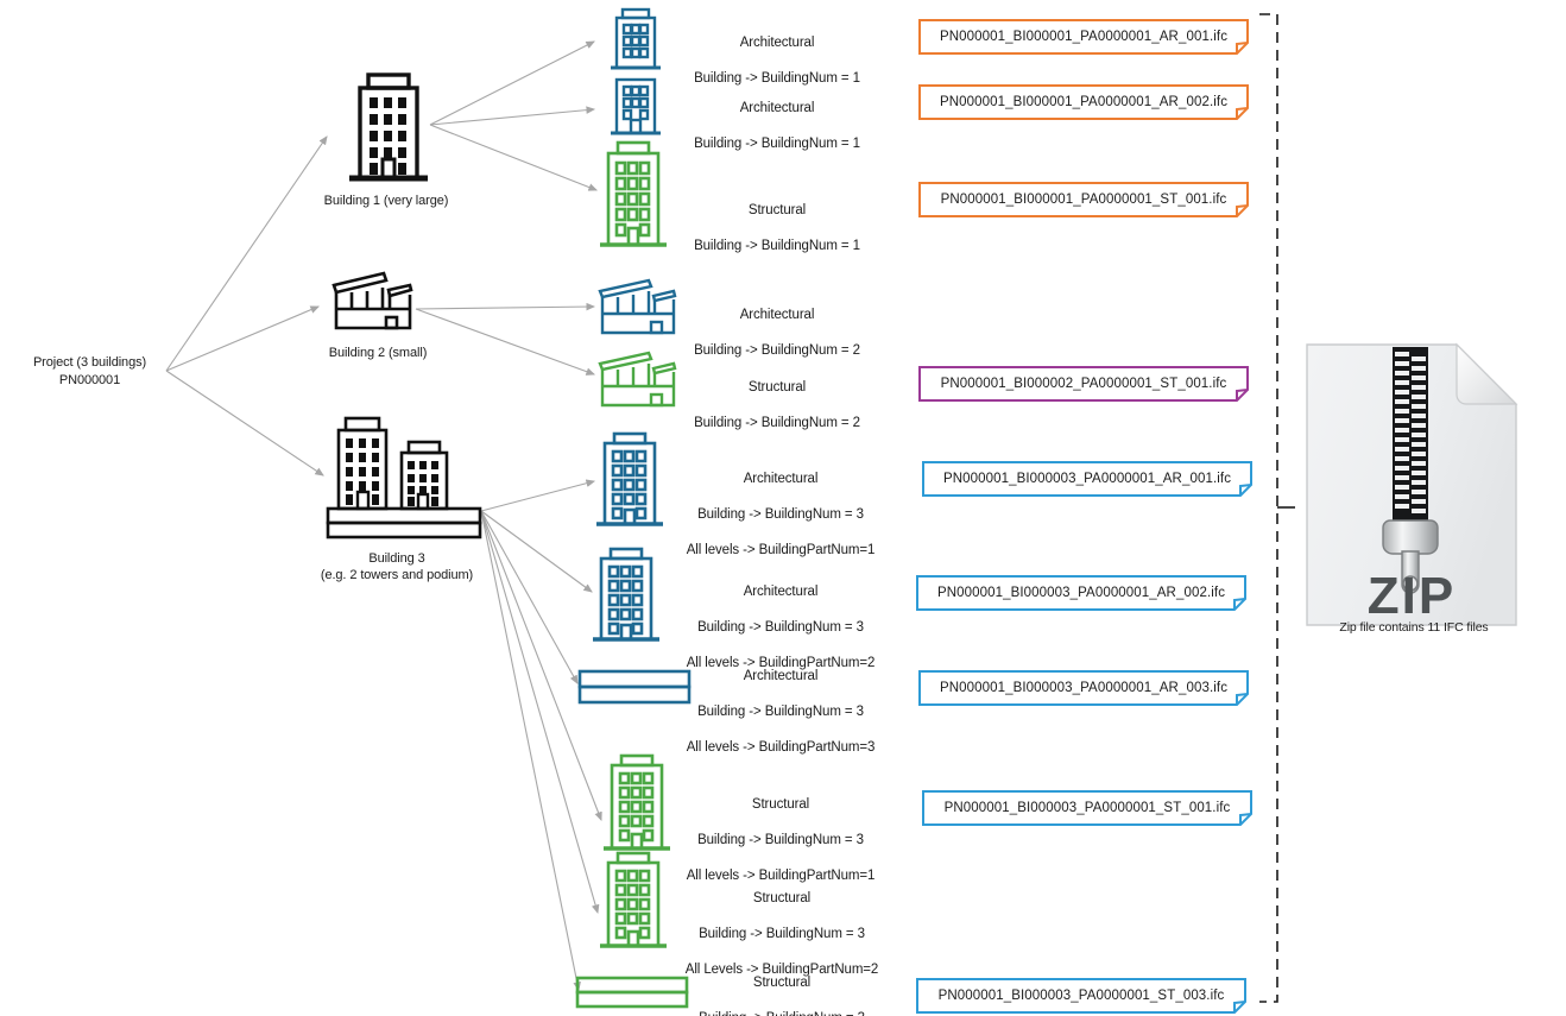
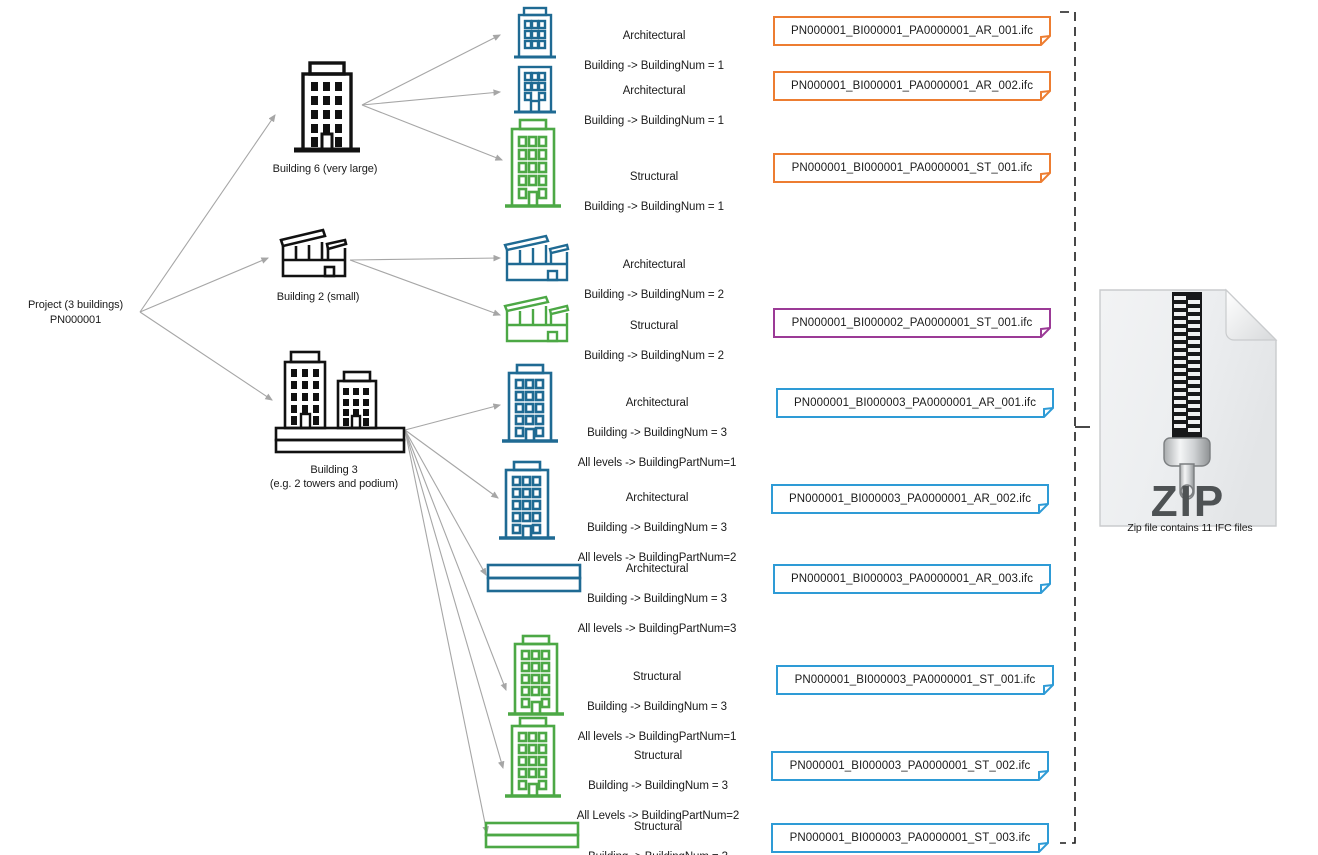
  Project (3 buildings)
  PN000001
- Building 1 (very large)
+ Building 6 (very large)
  Building 2 (small)
  Building 3
  (e.g. 2 towers and podium)
  Architectural
  Building -> BuildingNum = 1
  PN000001_BI000001_PA0000001_AR_001.ifc
  Architectural
  Building -> BuildingNum = 1
  PN000001_BI000001_PA0000001_AR_002.ifc
  Structural
  Building -> BuildingNum = 1
  PN000001_BI000001_PA0000001_ST_001.ifc
  Architectural
  Building -> BuildingNum = 2
  Structural
  Building -> BuildingNum = 2
  PN000001_BI000002_PA0000001_ST_001.ifc
  Architectural
  Building -> BuildingNum = 3
  All levels -> BuildingPartNum=1
  PN000001_BI000003_PA0000001_AR_001.ifc
  Architectural
  Building -> BuildingNum = 3
  All levels -> BuildingPartNum=2
  PN000001_BI000003_PA0000001_AR_002.ifc
  Architectural
  Building -> BuildingNum = 3
  All levels -> BuildingPartNum=3
  PN000001_BI000003_PA0000001_AR_003.ifc
  Structural
  Building -> BuildingNum = 3
  All levels -> BuildingPartNum=1
  PN000001_BI000003_PA0000001_ST_001.ifc
  Structural
  Building -> BuildingNum = 3
  All Levels -> BuildingPartNum=2
+ PN000001_BI000003_PA0000001_ST_002.ifc
  Structural
  PN000001_BI000003_PA0000001_ST_003.ifc
  ZIP
  Zip file contains 11 IFC files
